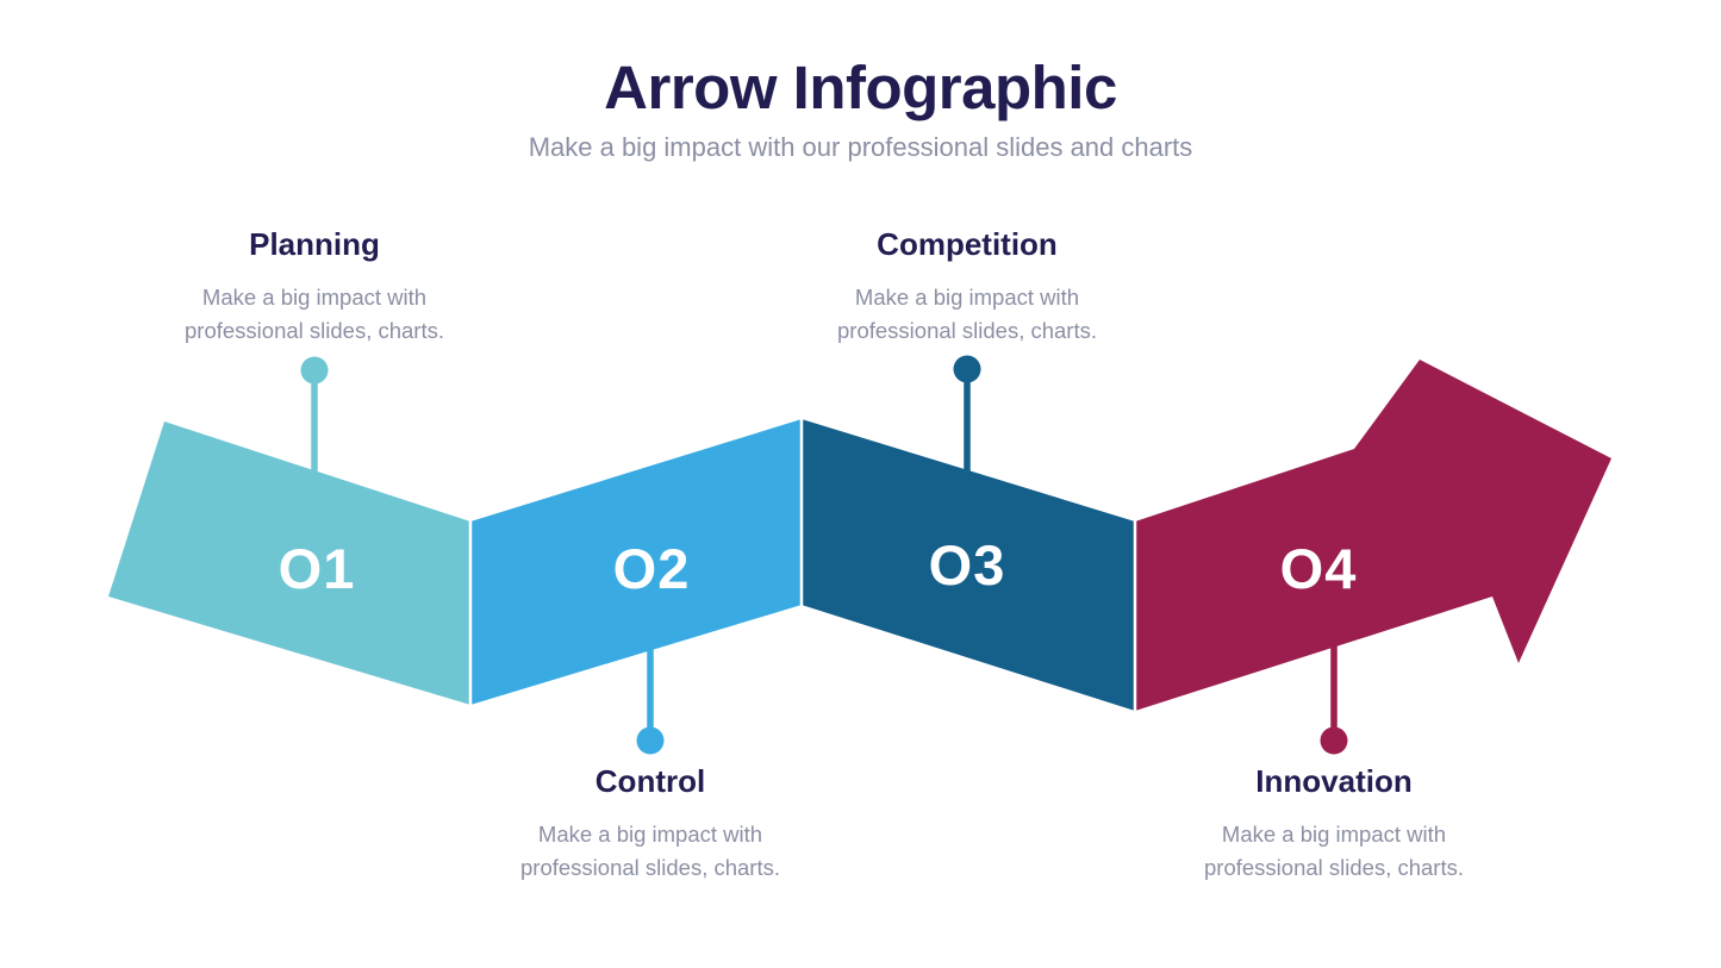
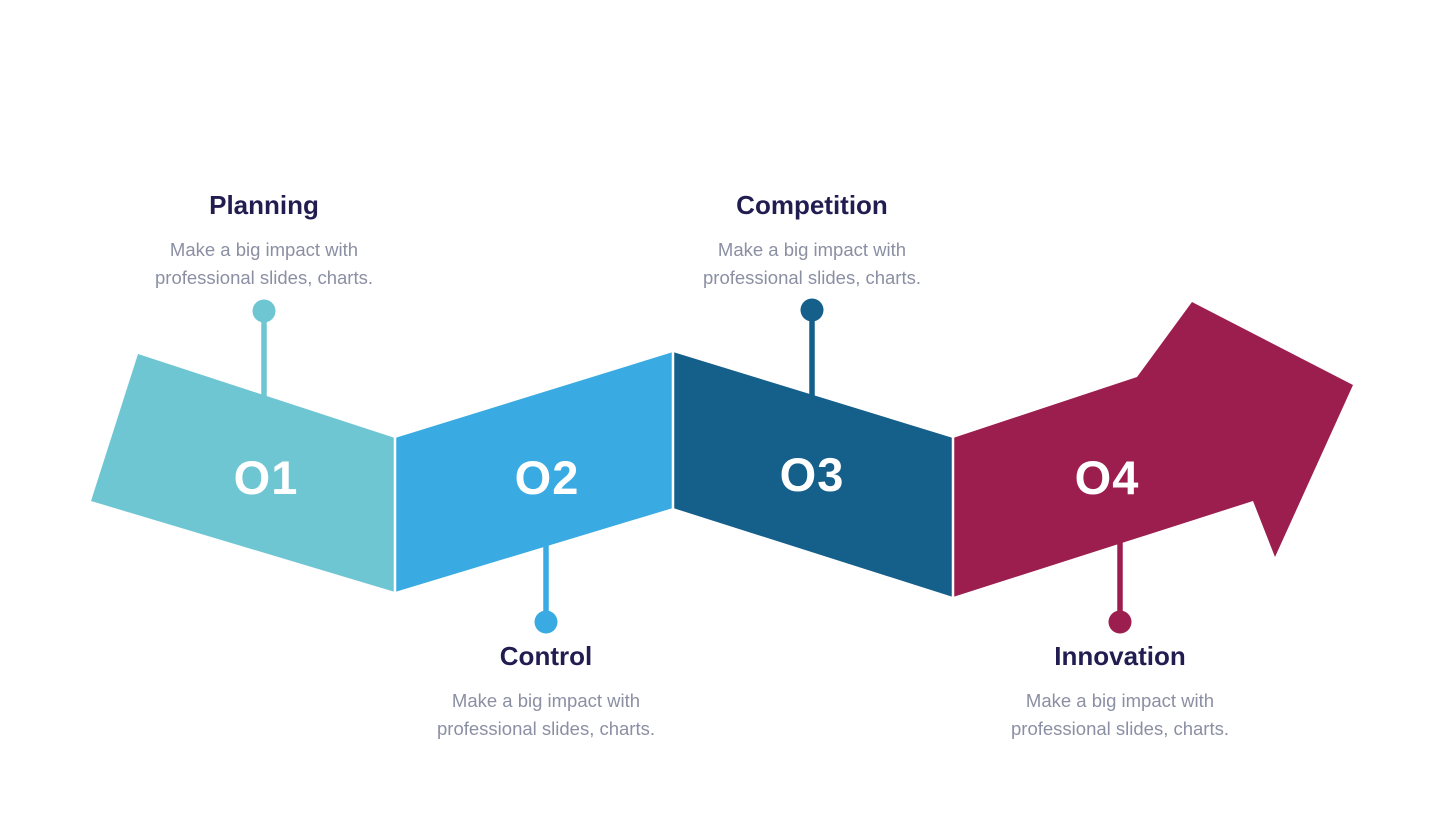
- Arrow Infographic
- Make a big impact with our professional slides and charts
  O1
  O2
  O3
  O4
  Planning
  Make a big impact with
  professional slides, charts.
  Competition
  Make a big impact with
  professional slides, charts.
  Control
  Make a big impact with
  professional slides, charts.
  Innovation
  Make a big impact with
  professional slides, charts.
